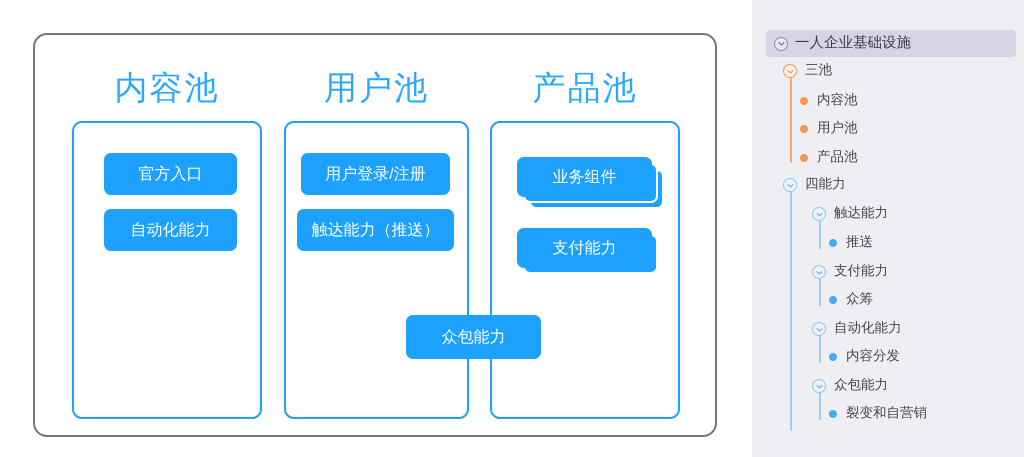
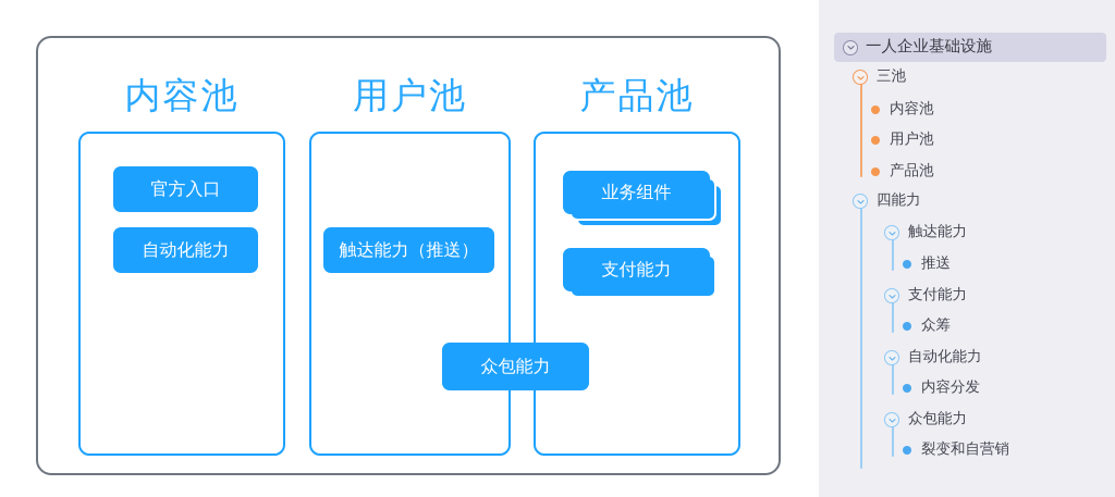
  内容池
  用户池
  产品池
  官方入口
  自动化能力
- 用户登录/注册
  触达能力（推送）
  业务组件
  支付能力
  众包能力
  一人企业基础设施
  三池
  内容池
  用户池
  产品池
  四能力
  触达能力
  推送
  支付能力
  众筹
  自动化能力
  内容分发
  众包能力
  裂变和自营销
